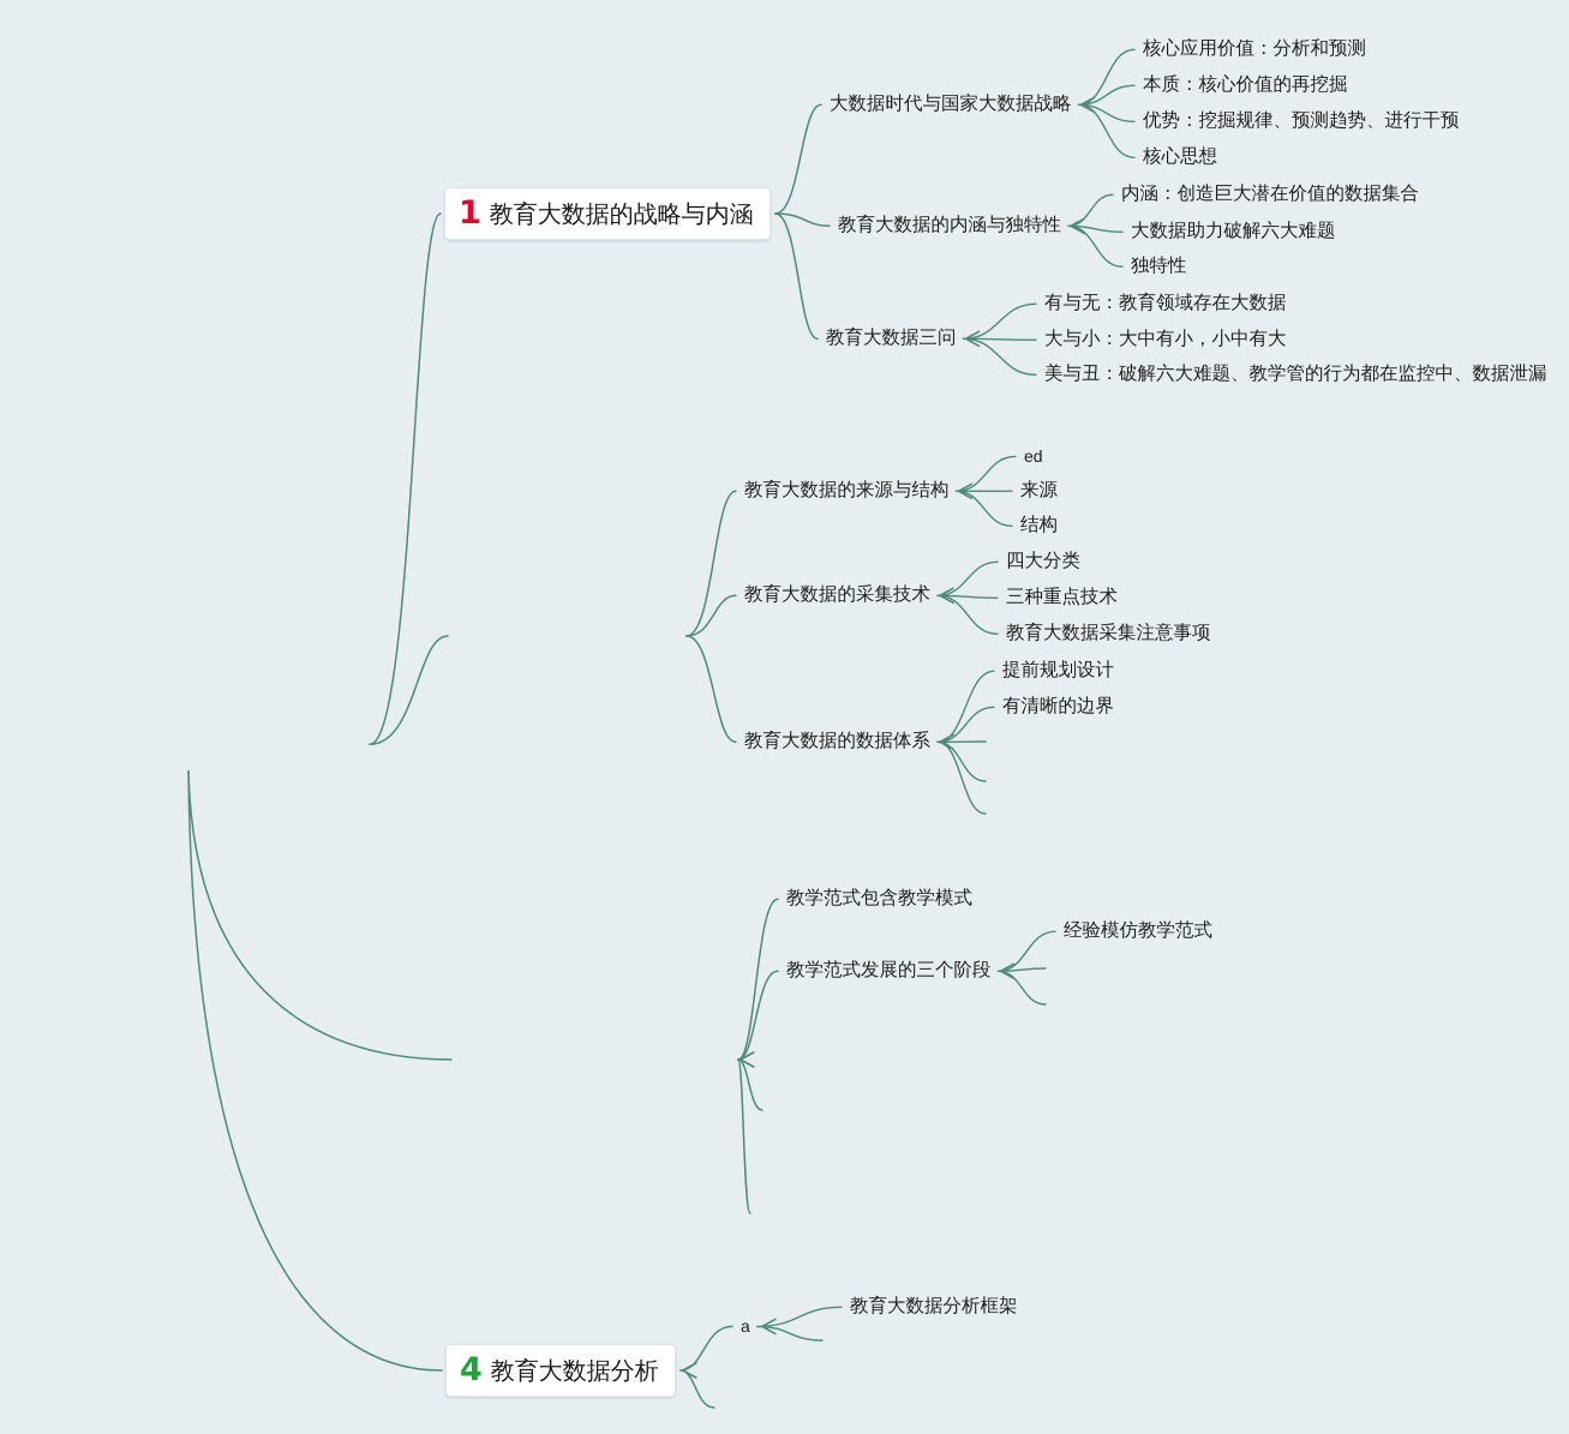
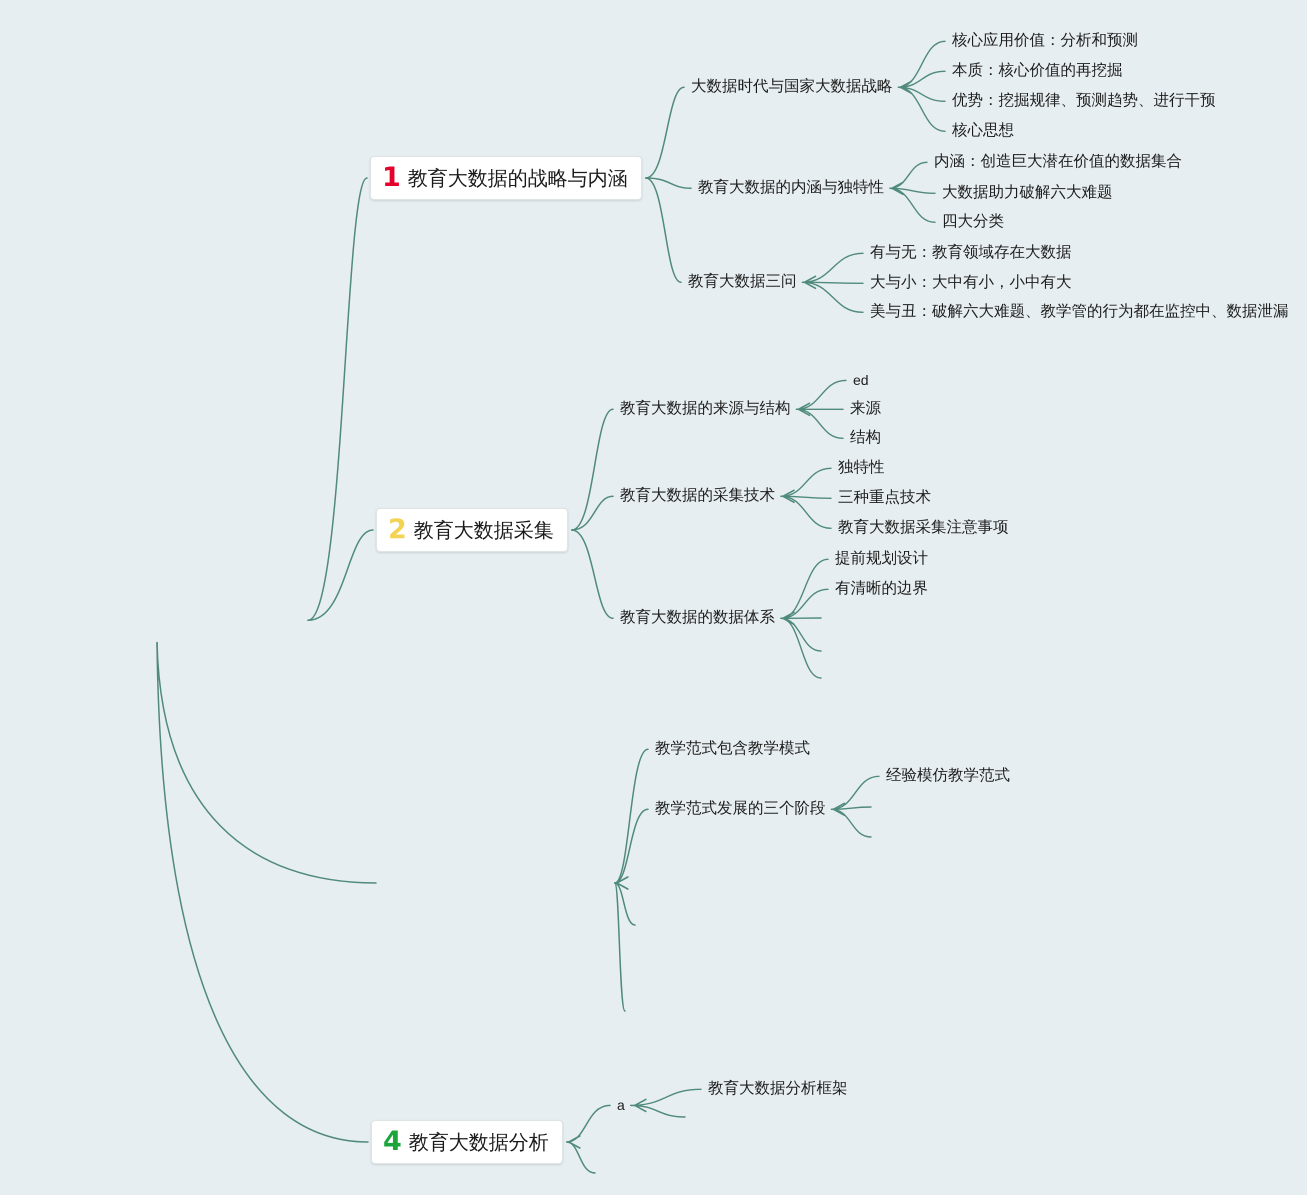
  1
  教育大数据的战略与内涵
  大数据时代与国家大数据战略
  核心应用价值：分析和预测
  本质：核心价值的再挖掘
  优势：挖掘规律、预测趋势、进行干预
  核心思想
  教育大数据的内涵与独特性
  内涵：创造巨大潜在价值的数据集合
  大数据助力破解六大难题
- 独特性
+ 四大分类
  教育大数据三问
  有与无：教育领域存在大数据
  大与小：大中有小，小中有大
  美与丑：破解六大难题、教学管的行为都在监控中、数据泄漏
+ 2
+ 教育大数据采集
  教育大数据的来源与结构
  ed
  来源
  结构
  教育大数据的采集技术
- 四大分类
+ 独特性
  三种重点技术
  教育大数据采集注意事项
  教育大数据的数据体系
  提前规划设计
  有清晰的边界
  教学范式包含教学模式
  教学范式发展的三个阶段
  经验模仿教学范式
  4
  教育大数据分析
  a
  教育大数据分析框架
